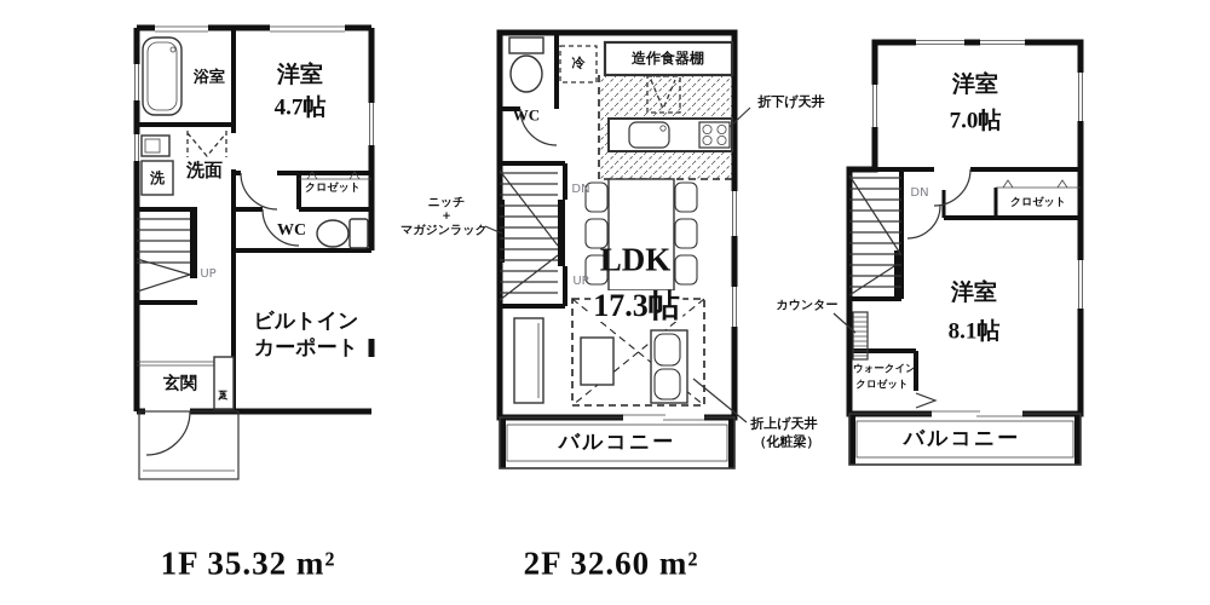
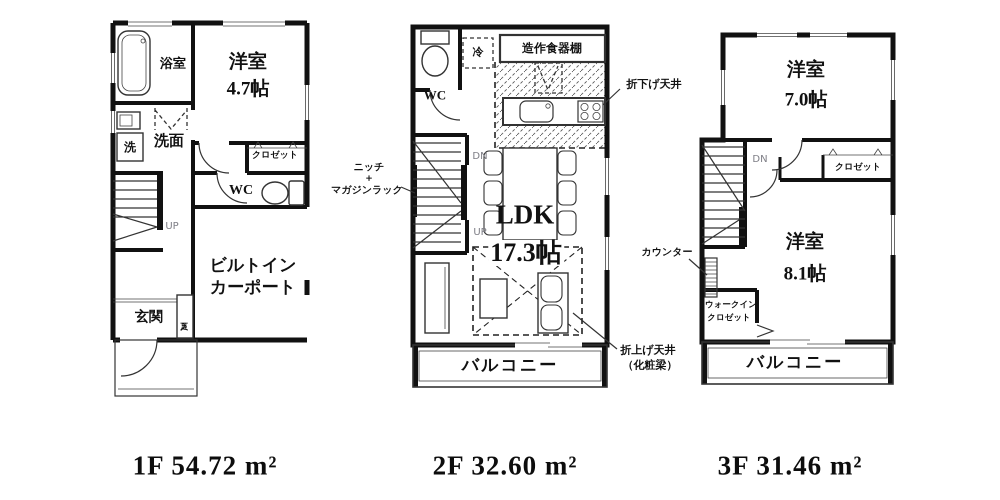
  浴室
  洋室
  4.7帖
  洗面
  洗
  クロゼット
  WC
  UP
  ビルトイン
  カーポート
  玄関
  WC
  冷
  造作食器棚
  折下げ天井
  ニッチ
  ＋
  マガジンラック
  DN
  UP
  LDK
  17.3帖
  折上げ天井
  （化粧梁）
  バルコニー
  洋室
  7.0帖
  DN
  クロゼット
  カウンター
  洋室
  8.1帖
  ウォークイン
  クロゼット
  バルコニー
- 1F 35.32 m²
+ 1F 54.72 m²
  2F 32.60 m²
+ 3F 31.46 m²
